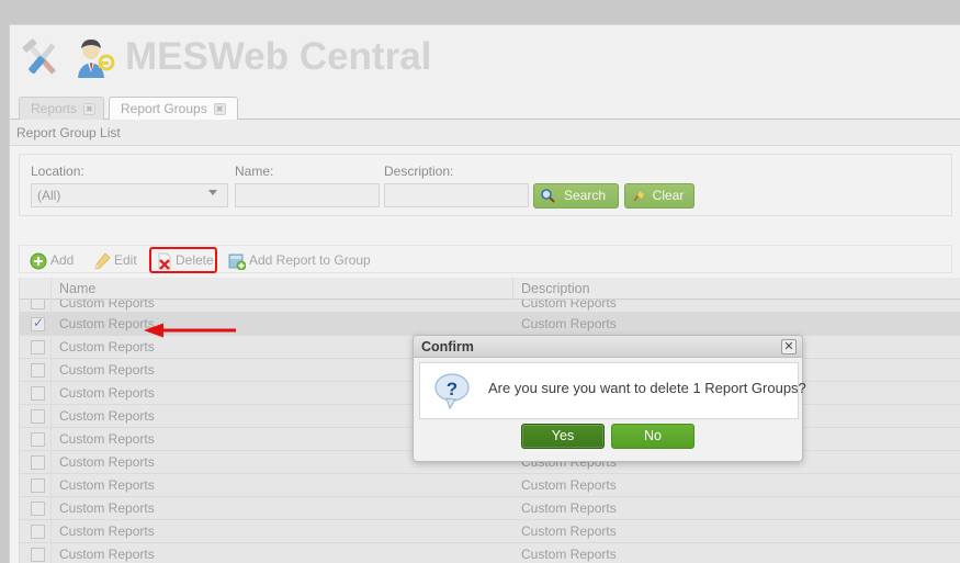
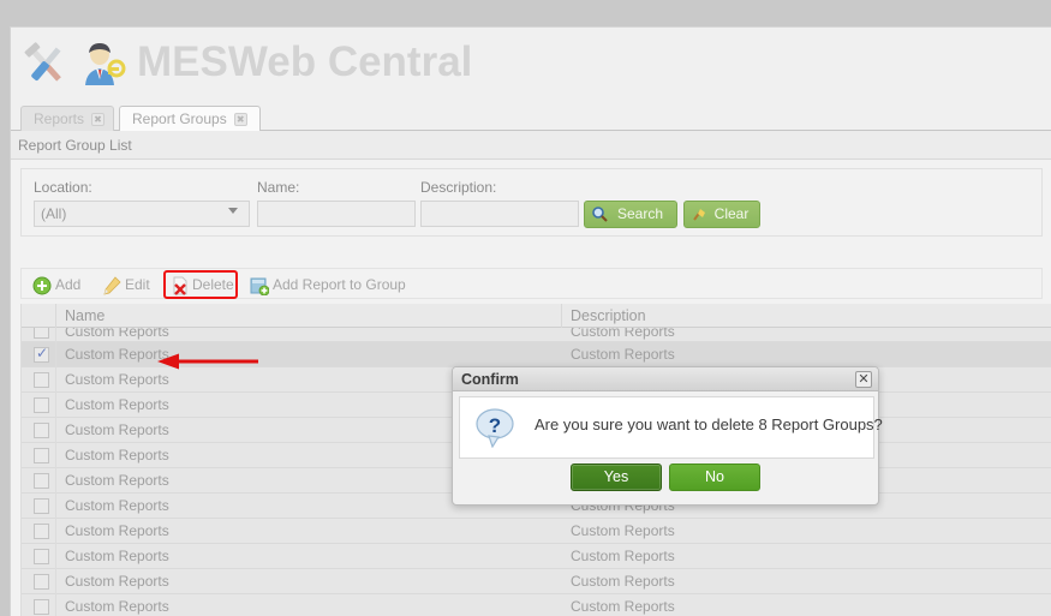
  MESWeb Central
  Reports ✖
  Report Groups ✖
  Report Group List
  Location:
  (All)
  Name:
  Description:
  Search
  Clear
  Add
  Edit
  Delete
  Add Report to Group
  Name
  Description
  Custom Reports
  Custom Reports
  Custom Reports
  Custom Reports
  Custom Reports
  Custom Reports
  Custom Reports
  Custom Reports
  Custom Reports
  Custom Reports
  Custom Reports
  Custom Reports
  Custom Reports
  Custom Reports
  Custom Reports
  Custom Reports
  Custom Reports
  Custom Reports
  Custom Reports
  Confirm
  ✕
  ?
- Are you sure you want to delete 1 Report Groups?
+ Are you sure you want to delete 8 Report Groups?
  Yes
  No
